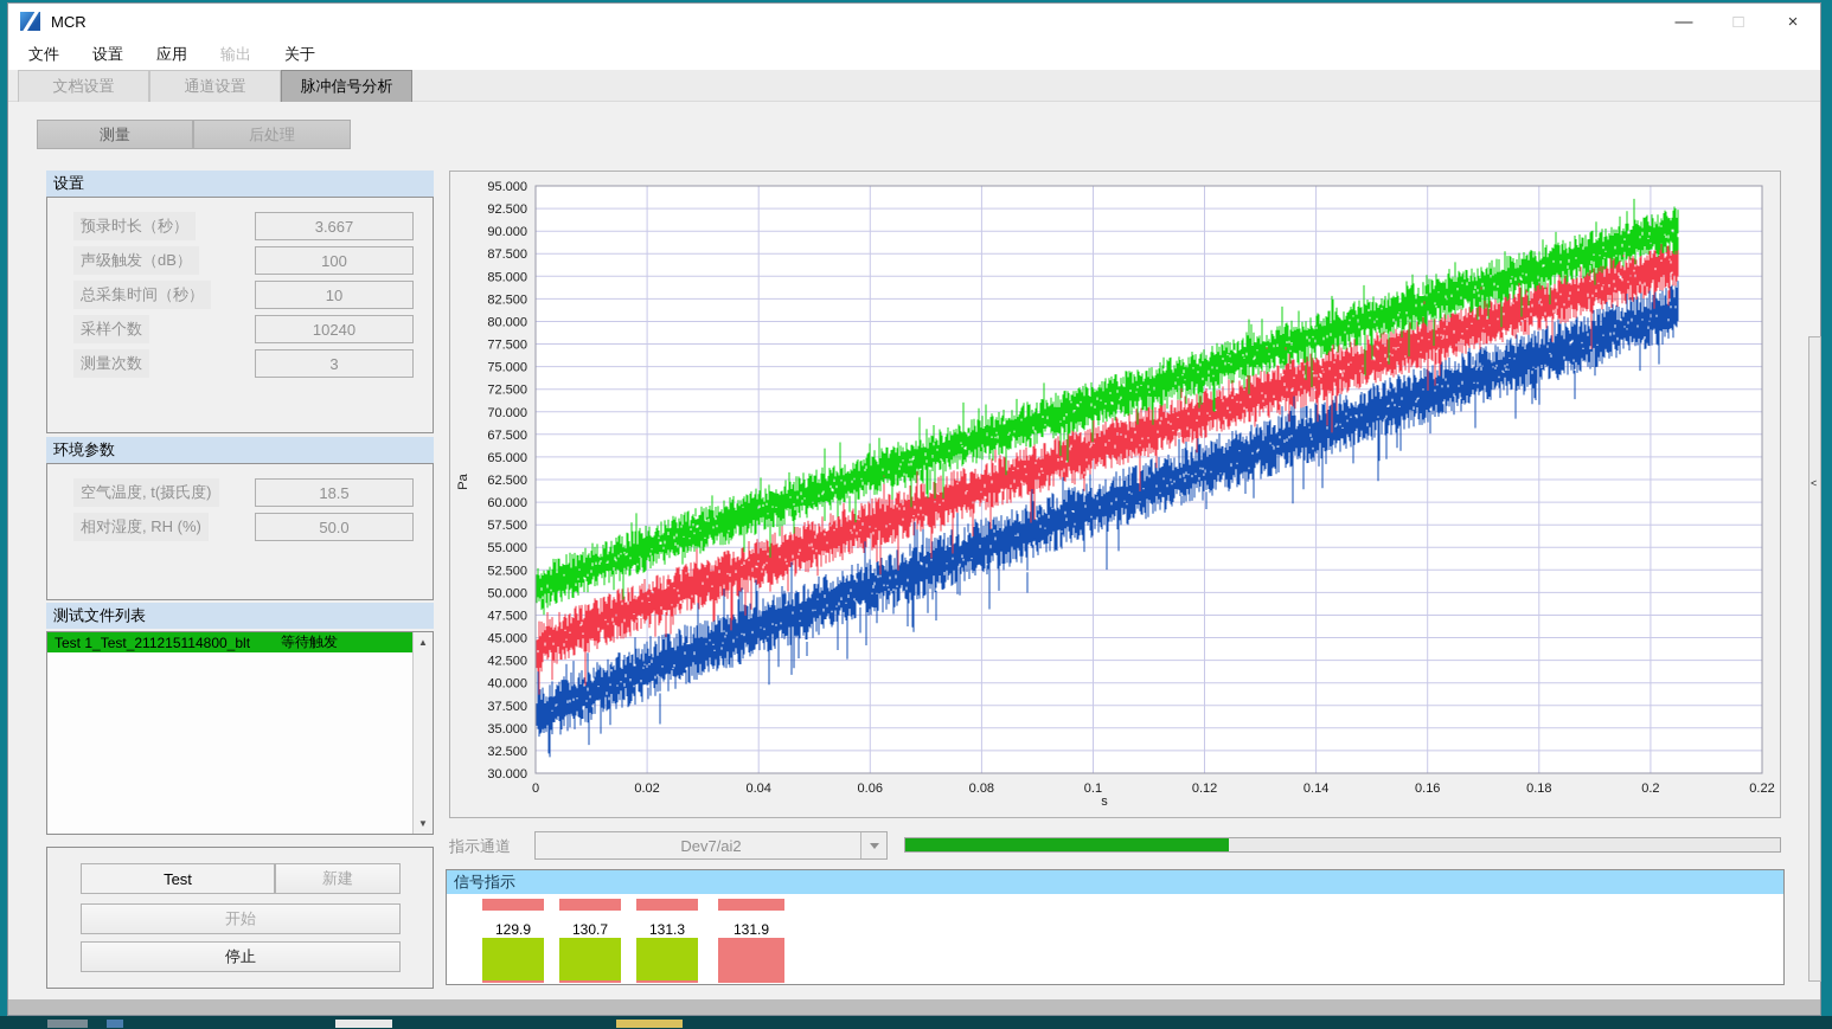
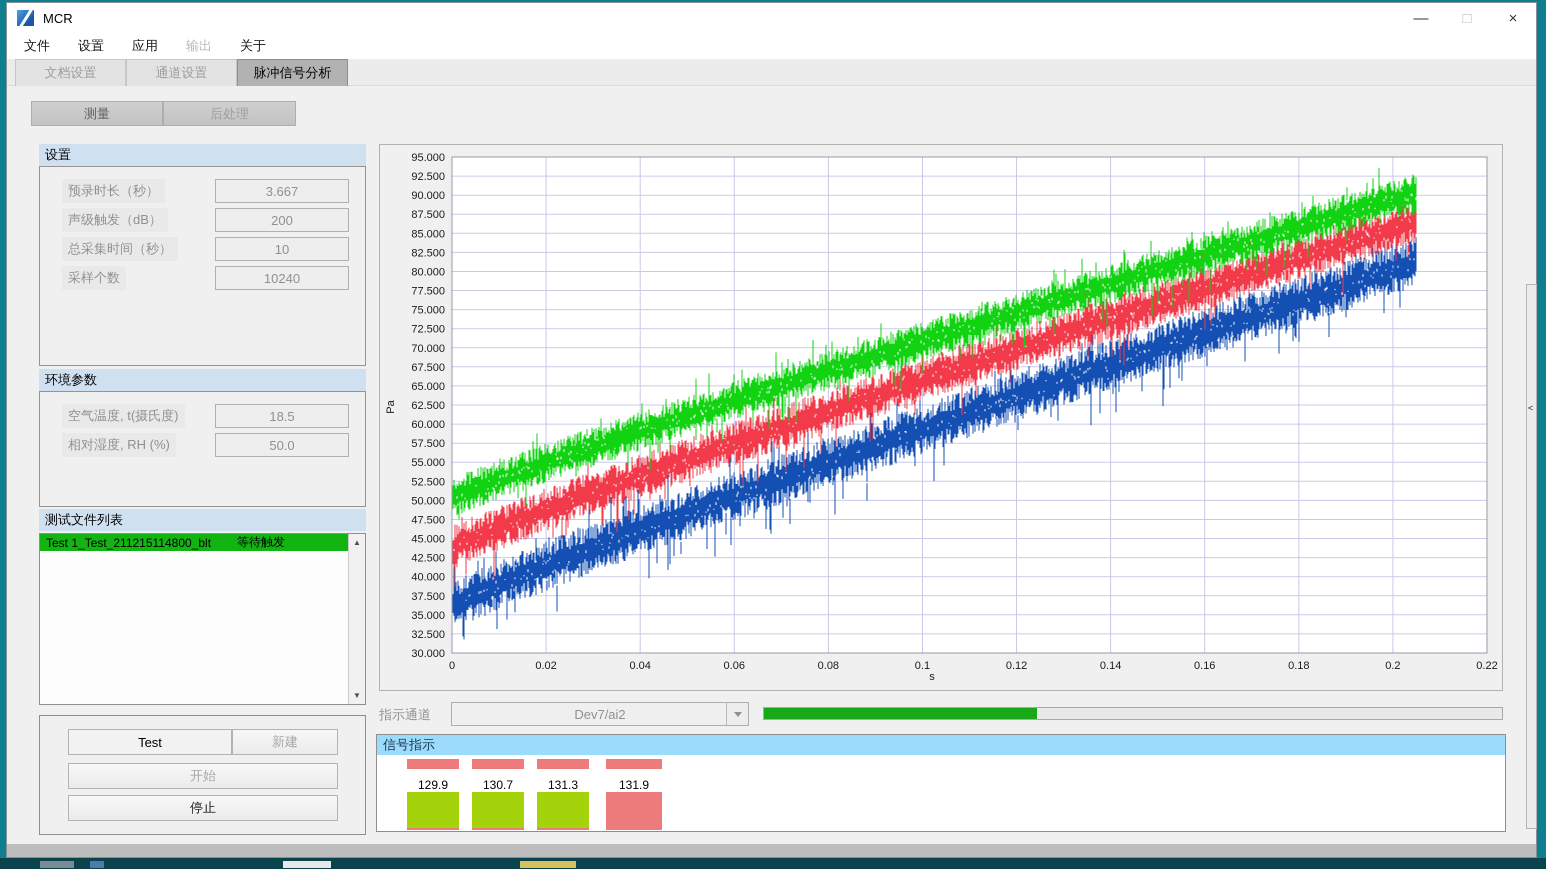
  MCR
  —
  □
  ×
  文件
  设置
  应用
  输出
  关于
  文档设置
  通道设置
  脉冲信号分析
  测量
  后处理
  设置
  预录时长（秒）
  3.667
  声级触发（dB）
- 100
+ 200
  总采集时间（秒）
  10
  采样个数
  10240
- 测量次数
- 3
  环境参数
  空气温度, t(摄氏度)
  18.5
  相对湿度, RH (%)
  50.0
  测试文件列表
  Test 1_Test_211215114800_blt
  等待触发
  ▲
  ▼
  Test
  新建
  开始
  停止
  30.000
  32.500
  35.000
  37.500
  40.000
  42.500
  45.000
  47.500
  50.000
  52.500
  55.000
  57.500
  60.000
  62.500
  65.000
  67.500
  70.000
  72.500
  75.000
  77.500
  80.000
  82.500
  85.000
  87.500
  90.000
  92.500
  95.000
  0
  0.02
  0.04
  0.06
  0.08
  0.1
  0.12
  0.14
  0.16
  0.18
  0.2
  0.22
  s
  指示通道
  Dev7/ai2
  信号指示
  129.9
  130.7
  131.3
  131.9
  <
